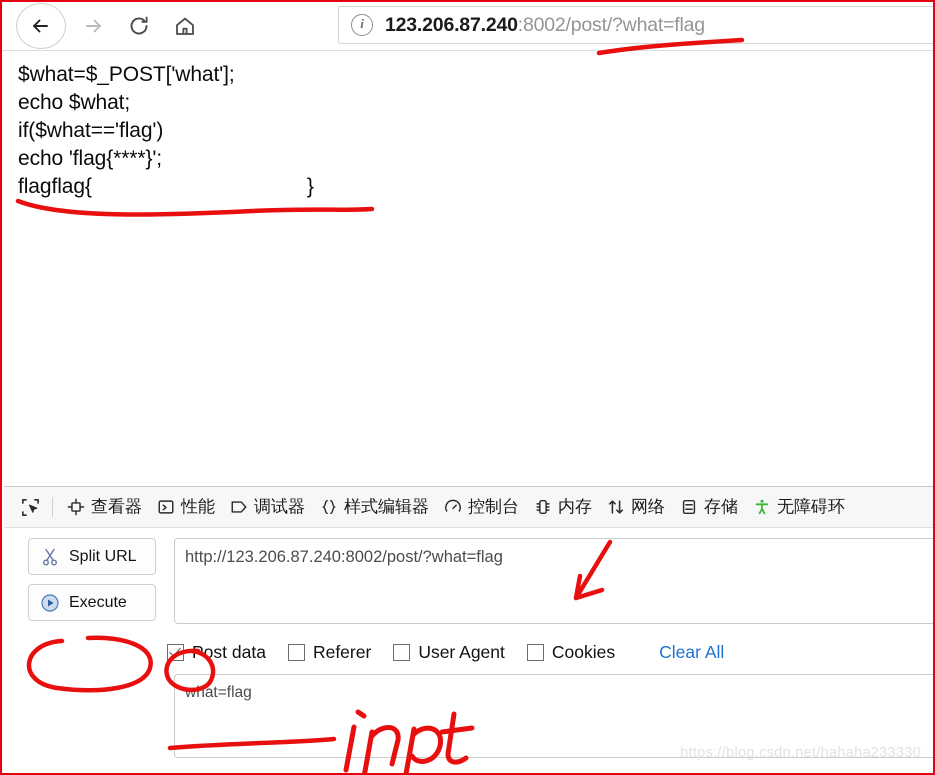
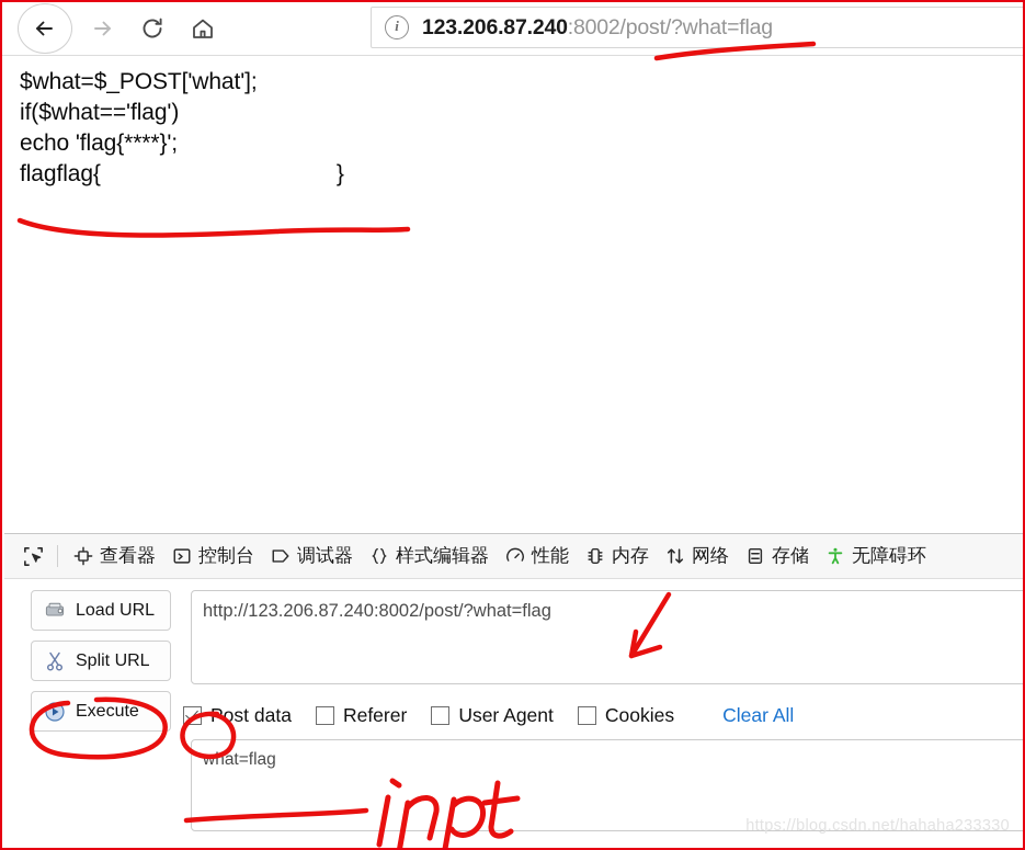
  i
  123.206.87.240:8002/post/?what=flag
  $what=$_POST['what'];
- echo $what;
  if($what=='flag')
  echo 'flag{****}';
  flagflag{ }
  查看器
- 性能
+ 控制台
  调试器
  样式编辑器
- 控制台
+ 性能
  内存
  网络
  存储
  无障碍环
+ Load URL
  Split URL
  Execute
  http://123.206.87.240:8002/post/?what=flag
  ost data
  Referer
  User Agent
  Cookies
  Clear All
  what=flag
  https://blog.csdn.net/hahaha233330
